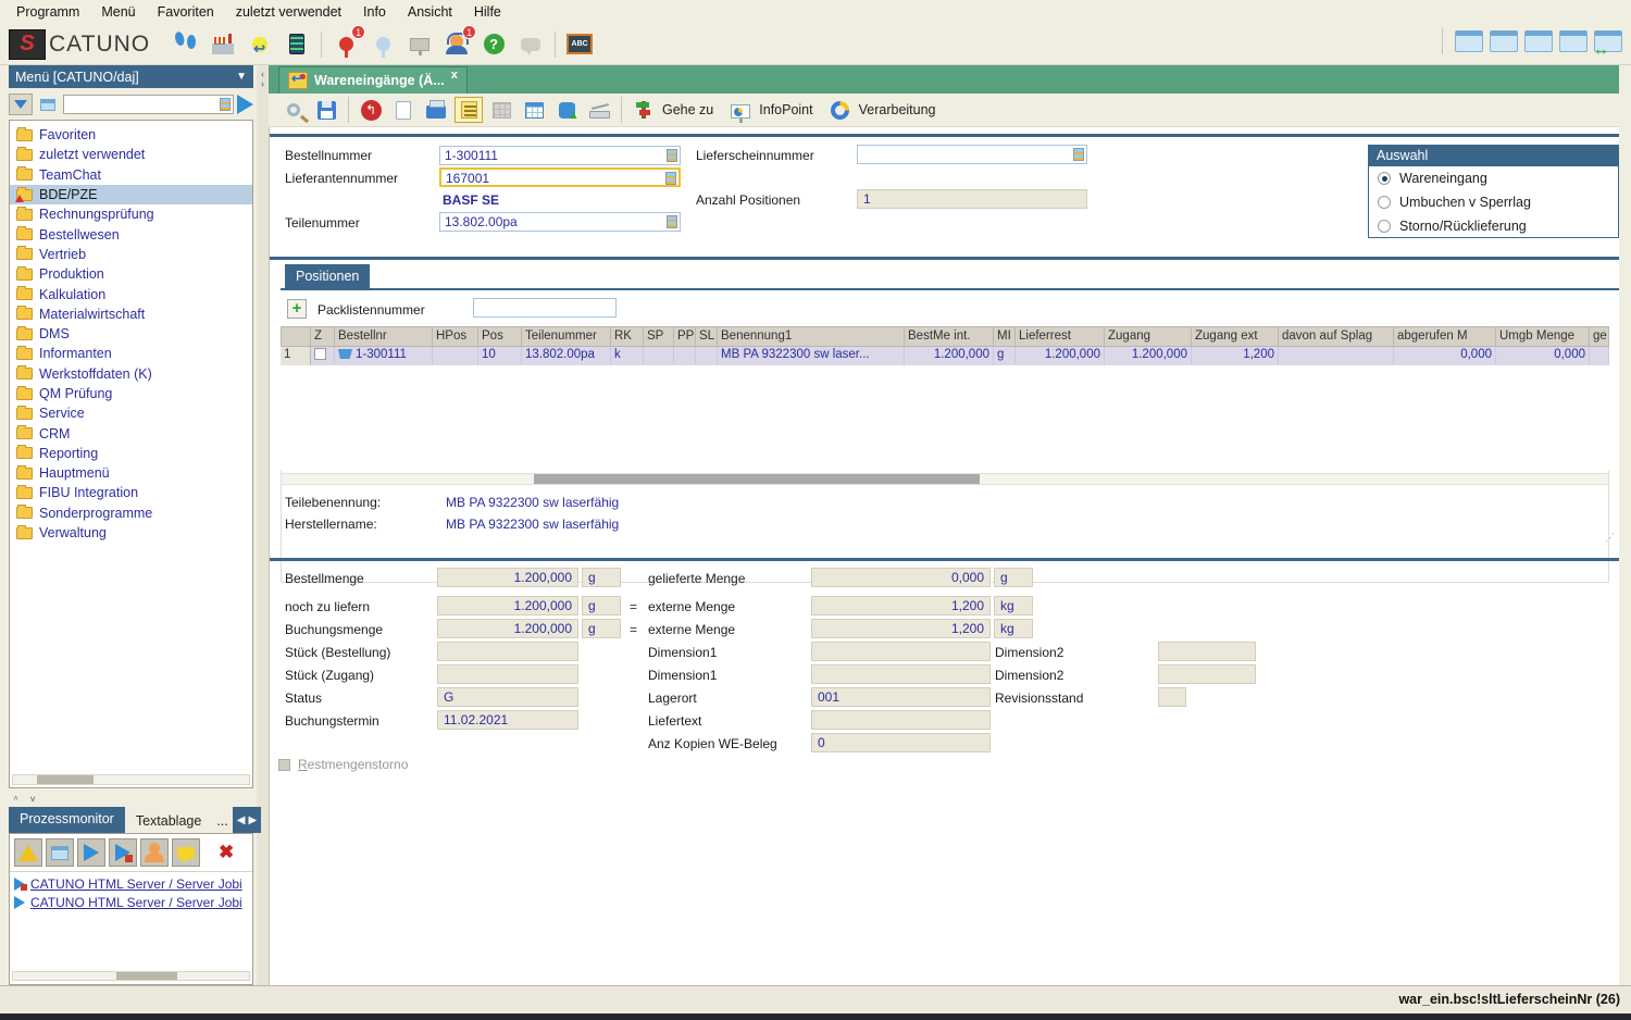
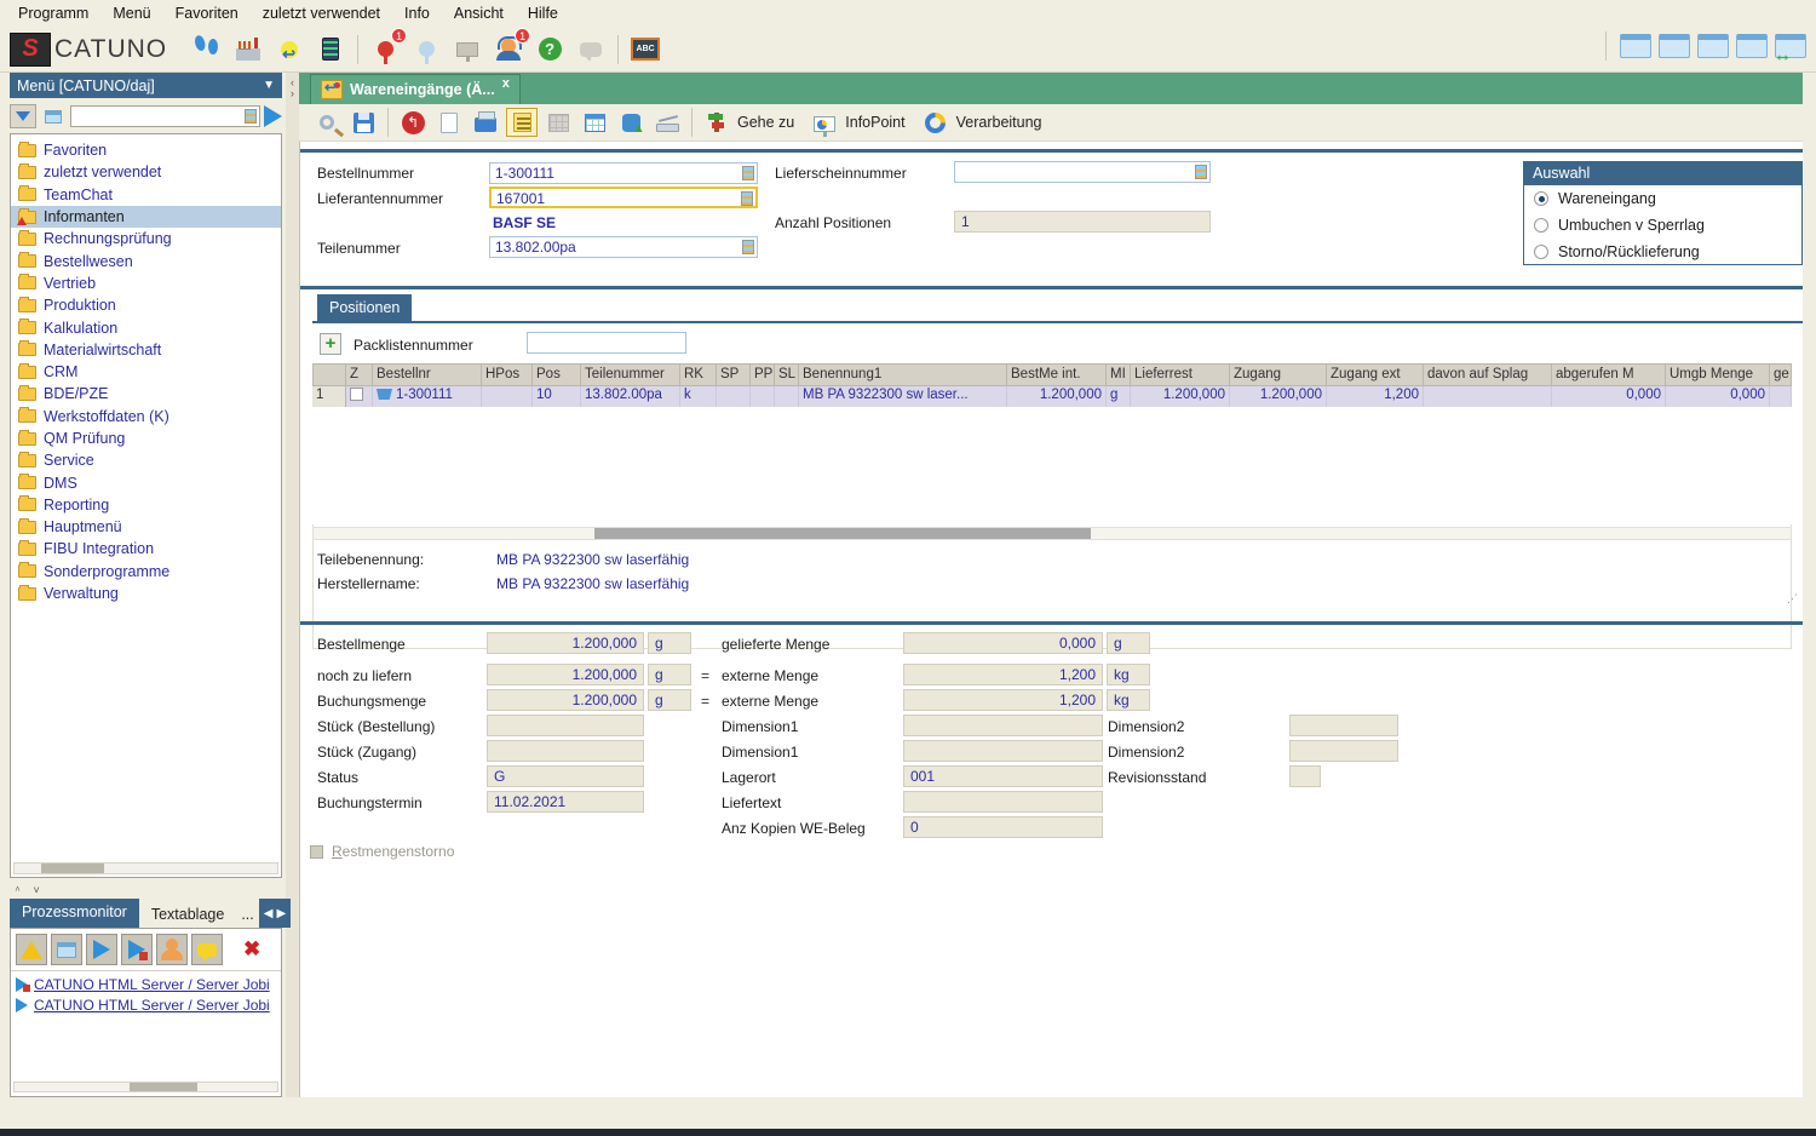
  Programm
  Menü
  Favoriten
  zuletzt verwendet
  Info
  Ansicht
  Hilfe
  S
  CATUNO
  1
  1
  ?
  ↔
  Menü [CATUNO/daj]
  ▼
  ‹
  ›
  Favoriten
  zuletzt verwendet
  TeamChat
- BDE/PZE
+ Informanten
  Rechnungsprüfung
  Bestellwesen
  Vertrieb
  Produktion
  Kalkulation
  Materialwirtschaft
- DMS
+ CRM
- Informanten
+ BDE/PZE
  Werkstoffdaten (K)
  QM Prüfung
  Service
- CRM
+ DMS
  Reporting
  Hauptmenü
  FIBU Integration
  Sonderprogramme
  Verwaltung
  ＾ ˅
  Prozessmonitor
  Textablage
  ...
  ◀
  ▶
  ✖
  CATUNO HTML Server / Server Jobi
  CATUNO HTML Server / Server Jobi
  Wareneingänge (Ä...
  x
  ↰
  Gehe zu
  InfoPoint
  Verarbeitung
  Bestellnummer
  1-300111
  Lieferscheinnummer
  Lieferantennummer
  167001
  BASF SE
  Anzahl Positionen
  1
  Teilenummer
  13.802.00pa
  Auswahl
  Wareneingang
  Umbuchen v Sperrlag
  Storno/Rücklieferung
  Positionen
  +
  Packlistennummer
  Z
  Bestellnr
  HPos
  Pos
  Teilenummer
  RK
  SP
  PP
  SL
  Benennung1
  BestMe int.
  MI
  Lieferrest
  Zugang
  Zugang ext
  davon auf Splag
  abgerufen M
  Umgb Menge
  ge
  1
  1-300111
  10
  13.802.00pa
  k
  MB PA 9322300 sw laser...
  1.200,000
  g
  1.200,000
  1.200,000
  1,200
  0,000
  0,000
  Teilebenennung:
  MB PA 9322300 sw laserfähig
  Herstellername:
  MB PA 9322300 sw laserfähig
  ⋰
  Bestellmenge
  1.200,000
  g
  gelieferte Menge
  0,000
  g
  noch zu liefern
  1.200,000
  g
  =
  externe Menge
  1,200
  kg
  Buchungsmenge
  1.200,000
  g
  =
  externe Menge
  1,200
  kg
  Stück (Bestellung)
  Dimension1
  Dimension2
  Stück (Zugang)
  Dimension1
  Dimension2
  Status
  G
  Lagerort
  001
  Revisionsstand
  Buchungstermin
  11.02.2021
  Liefertext
  Anz Kopien WE-Beleg
  0
  Restmengenstorno
- war_ein.bsc!sltLieferscheinNr (26)
